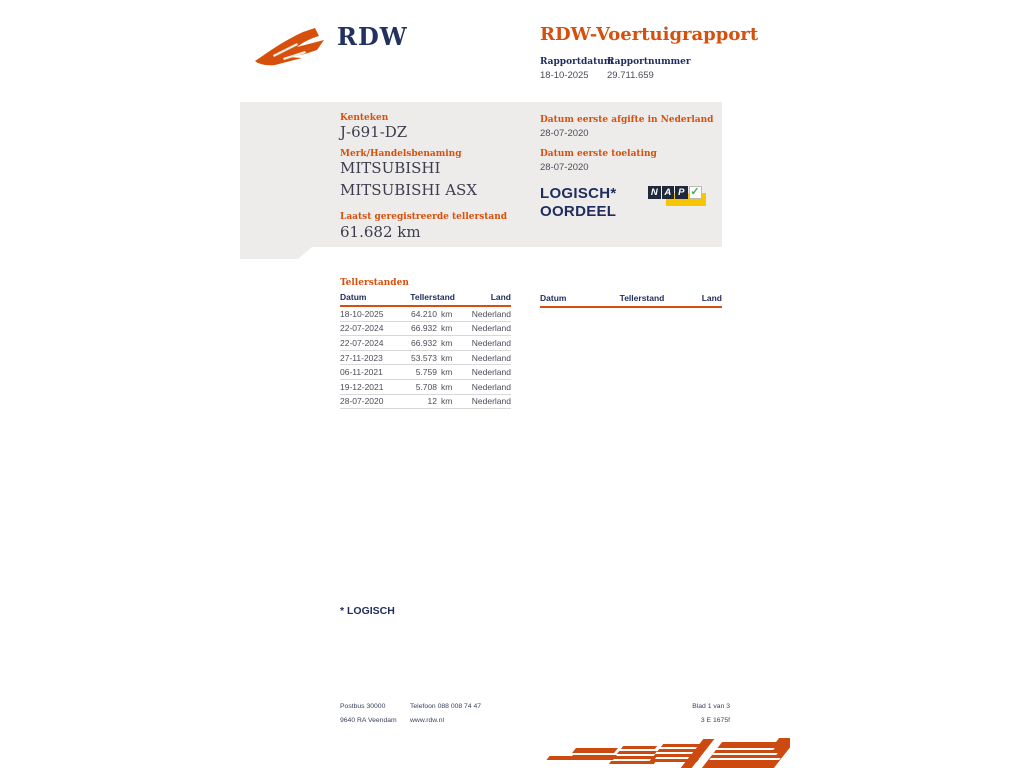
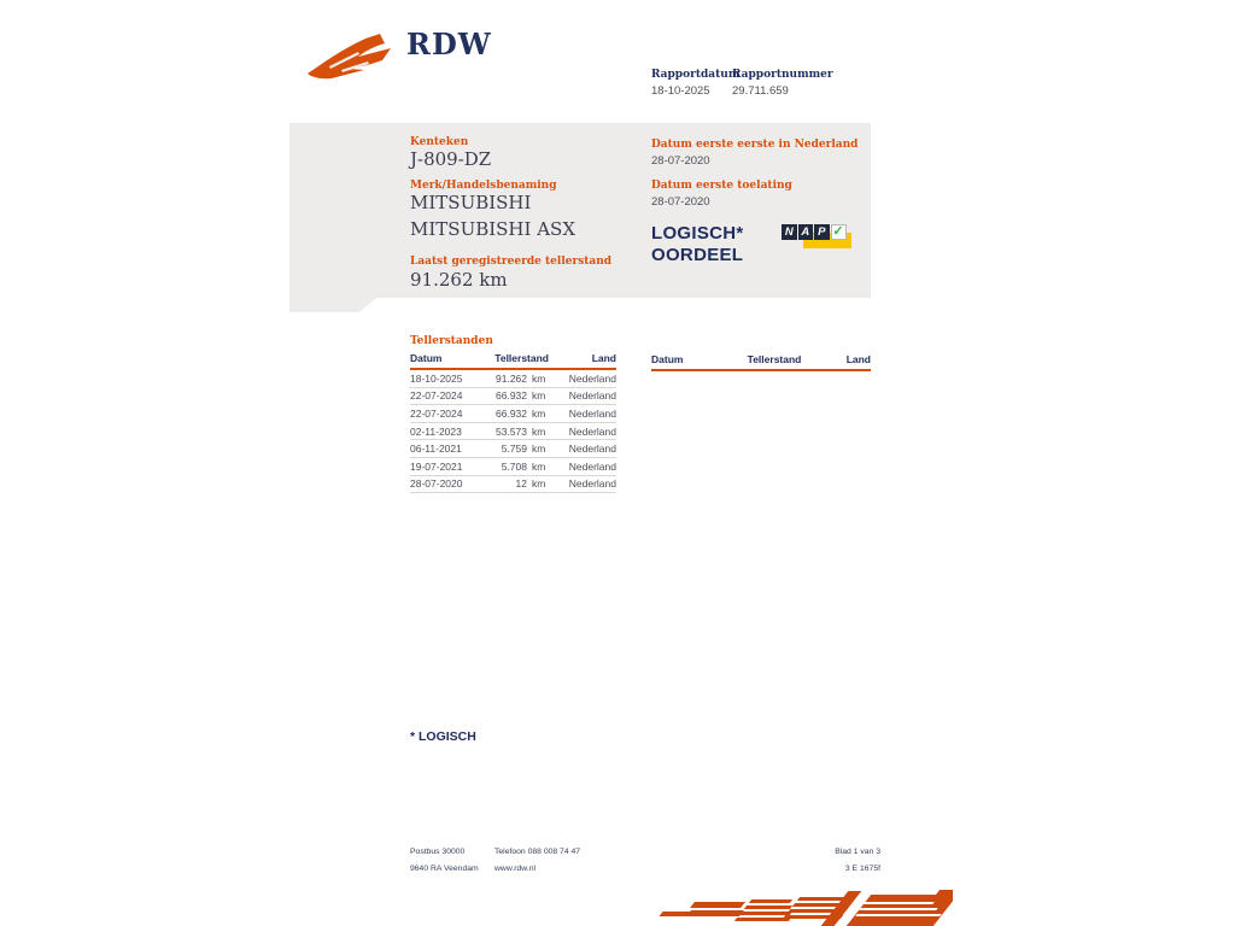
  RDW
- RDW-Voertuigrapport
  Rapportdatum
  Rapportnummer
  18-10-2025
  29.711.659
  Kenteken
- J-691-DZ
+ J-809-DZ
  Merk/Handelsbenaming
  MITSUBISHI
  MITSUBISHI ASX
  Laatst geregistreerde tellerstand
- 61.682 km
+ 91.262 km
- Datum eerste afgifte in Nederland
+ Datum eerste eerste in Nederland
  28-07-2020
  Datum eerste toelating
  28-07-2020
  LOGISCH*
  OORDEEL
  N
  A
  P
  ✓
  Tellerstanden
  Datum
  Tellerstand
  Land
  18-10-2025
- 64.210
+ 91.262
  km
  Nederland
  22-07-2024
  66.932
  km
  Nederland
  22-07-2024
  66.932
  km
  Nederland
- 27-11-2023
+ 02-11-2023
  53.573
  km
  Nederland
  06-11-2021
  5.759
  km
  Nederland
- 19-12-2021
+ 19-07-2021
  5.708
  km
  Nederland
  28-07-2020
  12
  km
  Nederland
  Datum
  Tellerstand
  Land
  * LOGISCH
